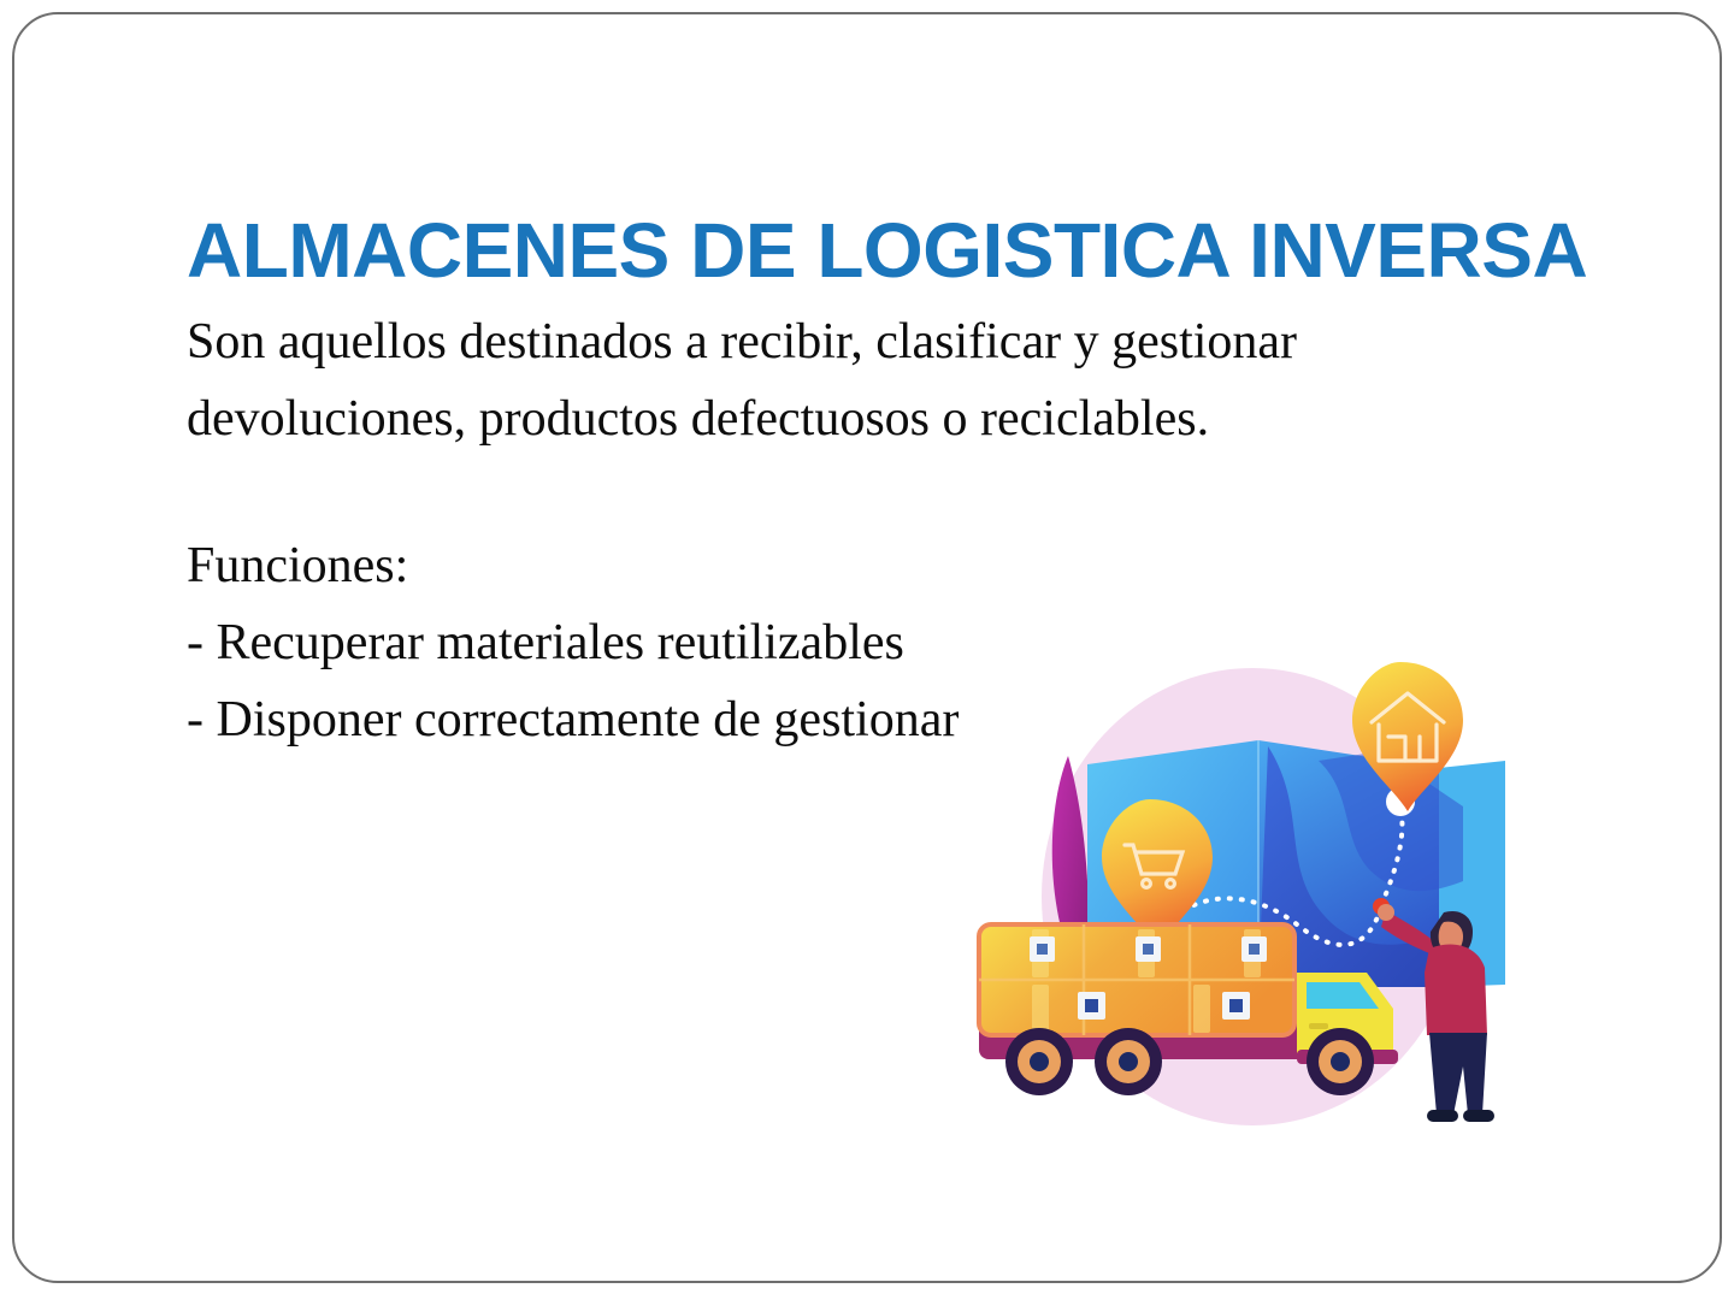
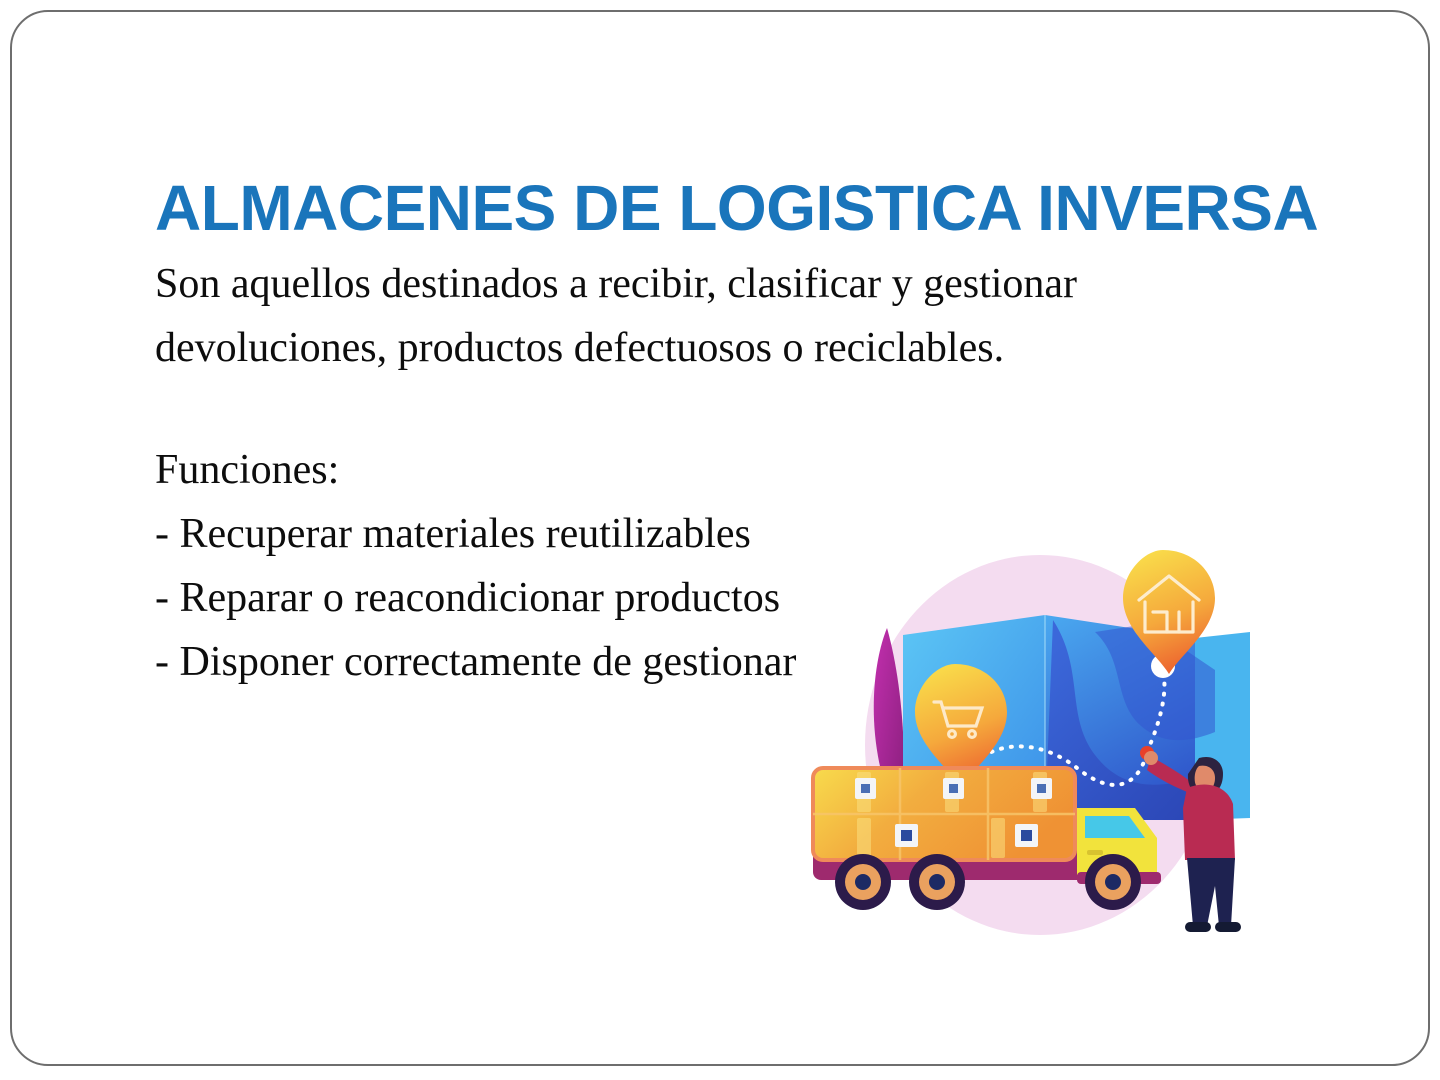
  ALMACENES DE LOGISTICA INVERSA
  Son aquellos destinados a recibir, clasificar y gestionar devoluciones, productos defectuosos o reciclables.
  Funciones:
  - Recuperar materiales reutilizables
+ - Reparar o reacondicionar productos
  - Disponer correctamente de gestionar
